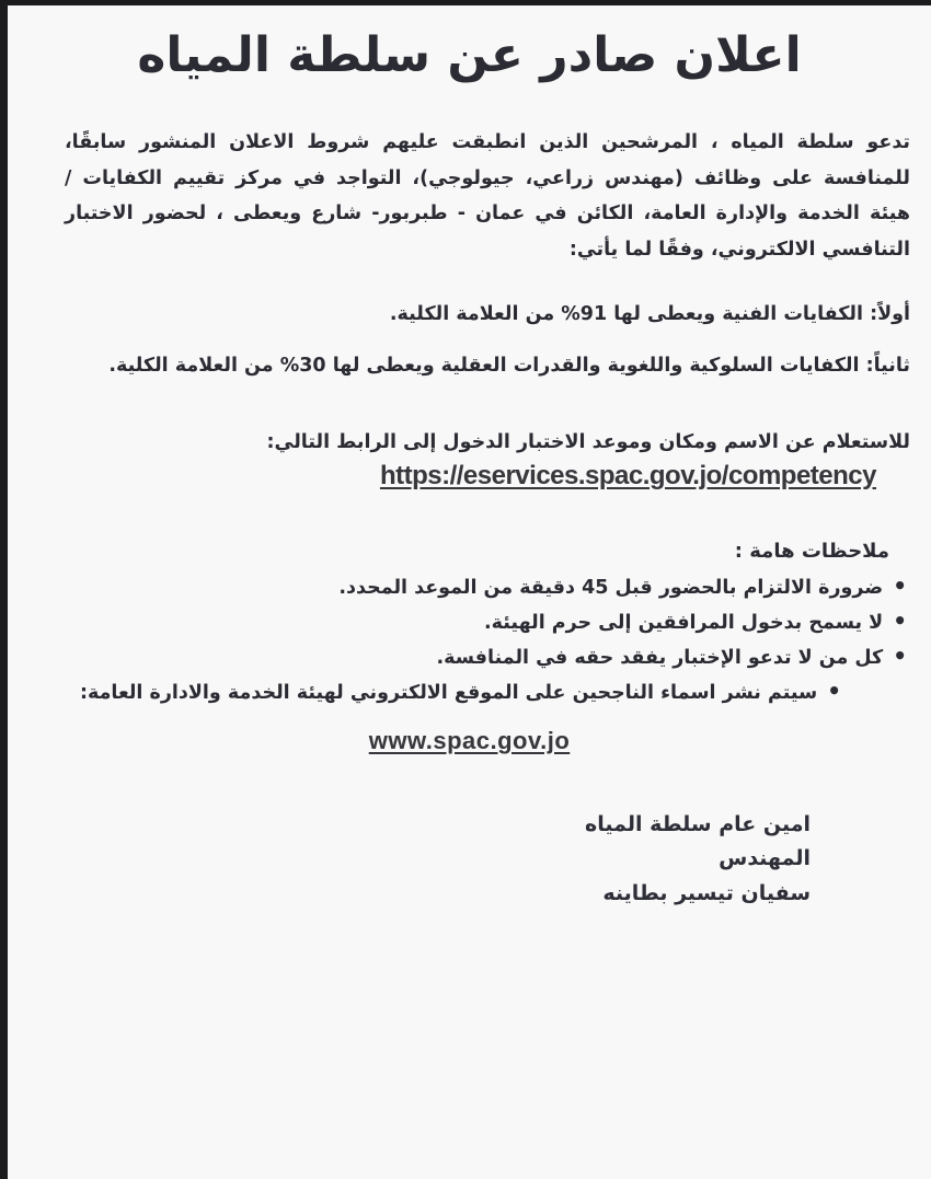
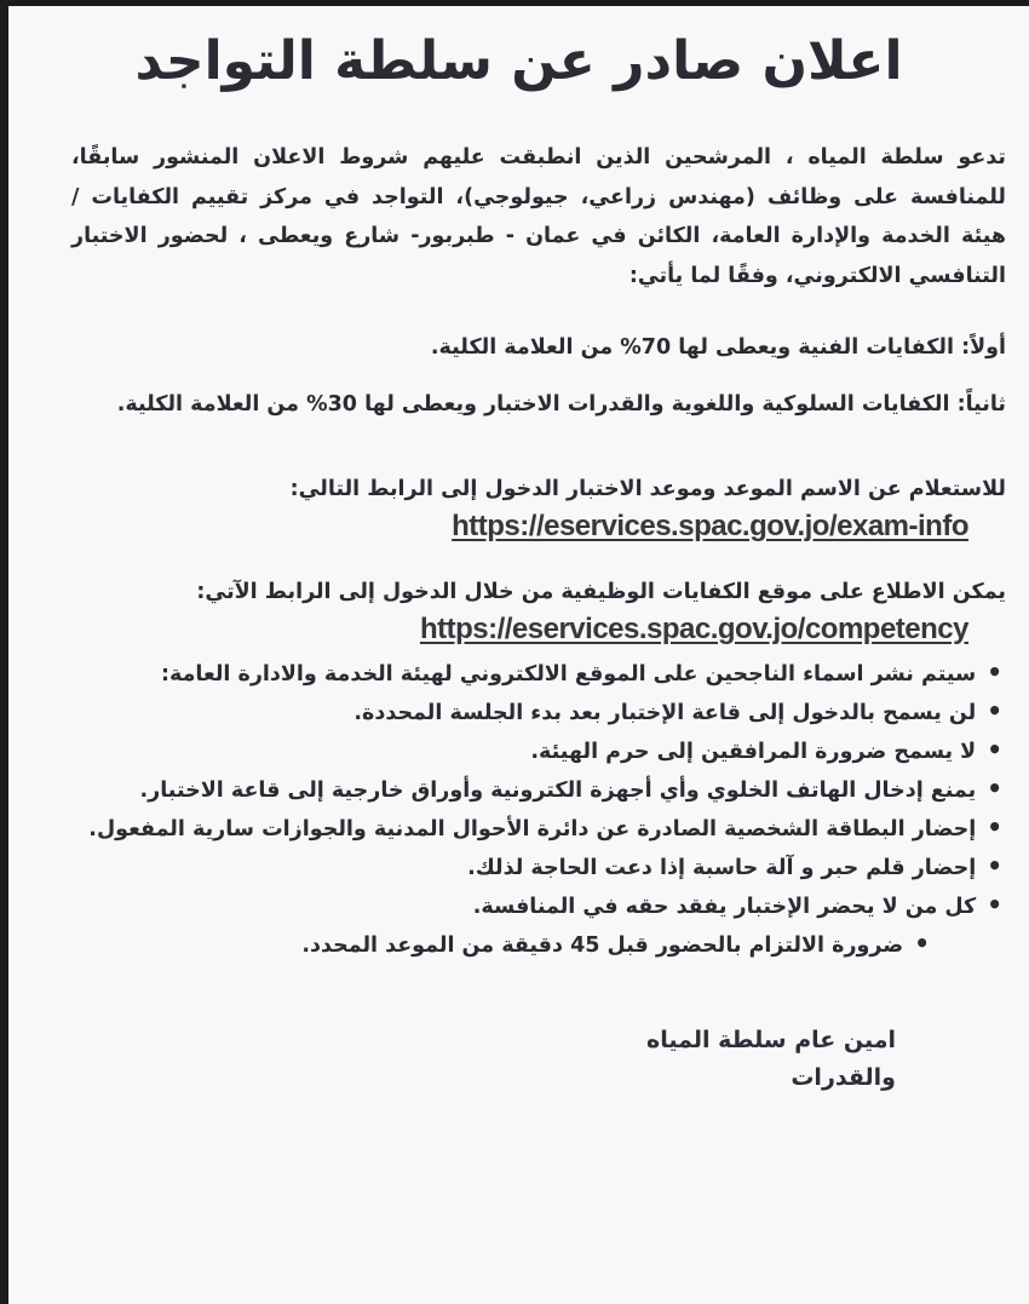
- اعلان صادر عن سلطة المياه
+ اعلان صادر عن سلطة التواجد
  تدعو سلطة المياه ، المرشحين الذين انطبقت عليهم شروط الاعلان المنشور سابقًا، للمنافسة على وظائف (مهندس زراعي، جيولوجي)، التواجد في مركز تقييم الكفايات / هيئة الخدمة والإدارة العامة، الكائن في عمان - طبربور- شارع ويعطى ، لحضور الاختبار التنافسي الالكتروني، وفقًا لما يأتي:
- أولاً: الكفايات الفنية ويعطى لها 91% من العلامة الكلية.
+ أولاً: الكفايات الفنية ويعطى لها 70% من العلامة الكلية.
- ثانياً: الكفايات السلوكية واللغوية والقدرات العقلية ويعطى لها 30% من العلامة الكلية.
+ ثانياً: الكفايات السلوكية واللغوية والقدرات الاختبار ويعطى لها 30% من العلامة الكلية.
- للاستعلام عن الاسم ومكان وموعد الاختبار الدخول إلى الرابط التالي:
+ للاستعلام عن الاسم الموعد وموعد الاختبار الدخول إلى الرابط التالي:
+ https://eservices.spac.gov.jo/exam-info
+ يمكن الاطلاع على موقع الكفايات الوظيفية من خلال الدخول إلى الرابط الآتي:
  https://eservices.spac.gov.jo/competency
- ملاحظات هامة :
- ضرورة الالتزام بالحضور قبل 45 دقيقة من الموعد المحدد.
+ سيتم نشر اسماء الناجحين على الموقع الالكتروني لهيئة الخدمة والادارة العامة:
+ لن يسمح بالدخول إلى قاعة الإختبار بعد بدء الجلسة المحددة.
- لا يسمح بدخول المرافقين إلى حرم الهيئة.
+ لا يسمح ضرورة المرافقين إلى حرم الهيئة.
+ يمنع إدخال الهاتف الخلوي وأي أجهزة الكترونية وأوراق خارجية إلى قاعة الاختبار.
+ إحضار البطاقة الشخصية الصادرة عن دائرة الأحوال المدنية والجوازات سارية المفعول.
+ إحضار قلم حبر و آلة حاسبة إذا دعت الحاجة لذلك.
- كل من لا تدعو الإختبار يفقد حقه في المنافسة.
+ كل من لا يحضر الإختبار يفقد حقه في المنافسة.
- سيتم نشر اسماء الناجحين على الموقع الالكتروني لهيئة الخدمة والادارة العامة:
+ ضرورة الالتزام بالحضور قبل 45 دقيقة من الموعد المحدد.
- www.spac.gov.jo
- امين عام سلطة المياه المهندس
+ امين عام سلطة المياه والقدرات
- سفيان تيسير بطاينه
